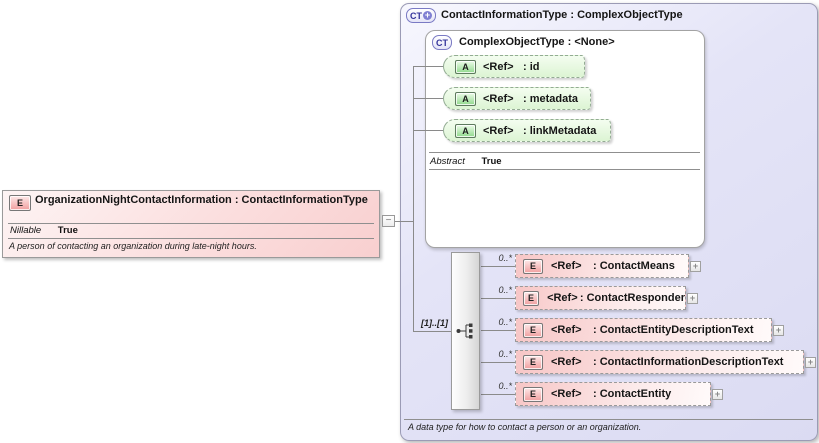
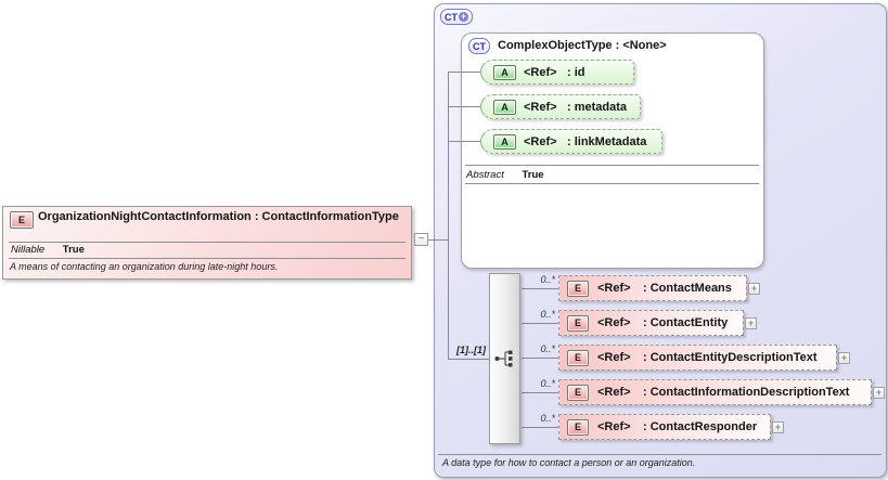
  CT
  +
- ContactInformationType : ComplexObjectType
  CT
  ComplexObjectType : <None>
  A
  <Ref>
  : id
  A
  <Ref>
  : metadata
  A
  <Ref>
  : linkMetadata
  Abstract True
  [1]..[1]
  0..*
  0..*
  0..*
  0..*
  0..*
  E
  <Ref>
  : ContactMeans
  +
  E
  <Ref>
- : ContactResponder
+ : ContactEntity
  +
  E
  <Ref>
  : ContactEntityDescriptionText
  +
  E
  <Ref>
  : ContactInformationDescriptionText
  +
  E
  <Ref>
- : ContactEntity
+ : ContactResponder
  +
  A data type for how to contact a person or an organization.
  E
  OrganizationNightContactInformation
  :
  ContactInformationType
  Nillable True
- A person of contacting an organization during late-night hours.
+ A means of contacting an organization during late-night hours.
  −
